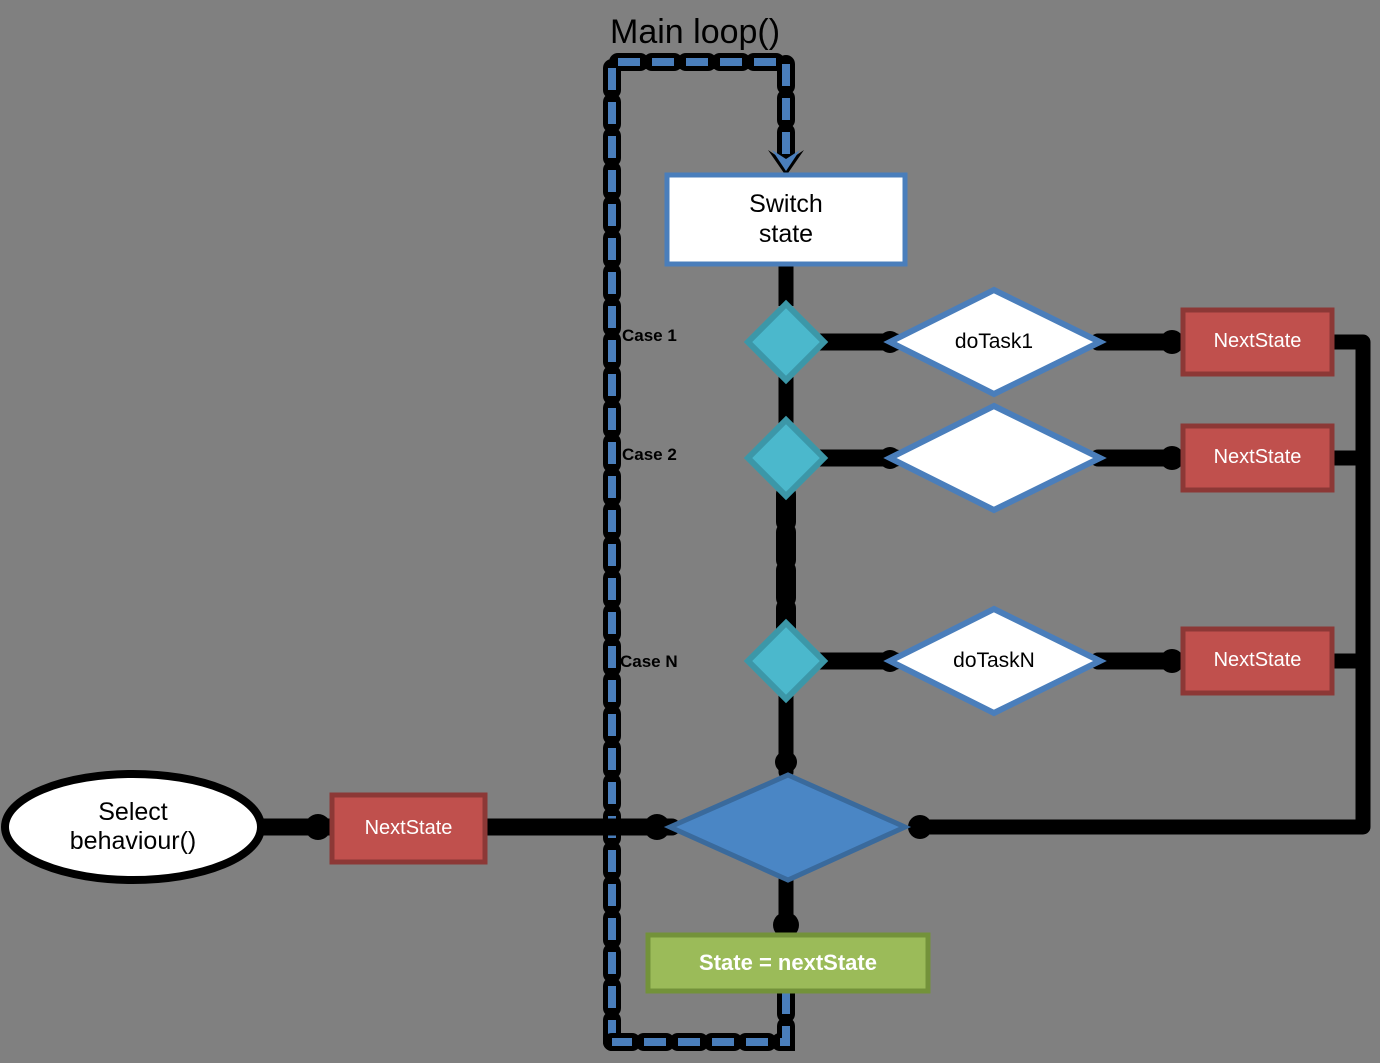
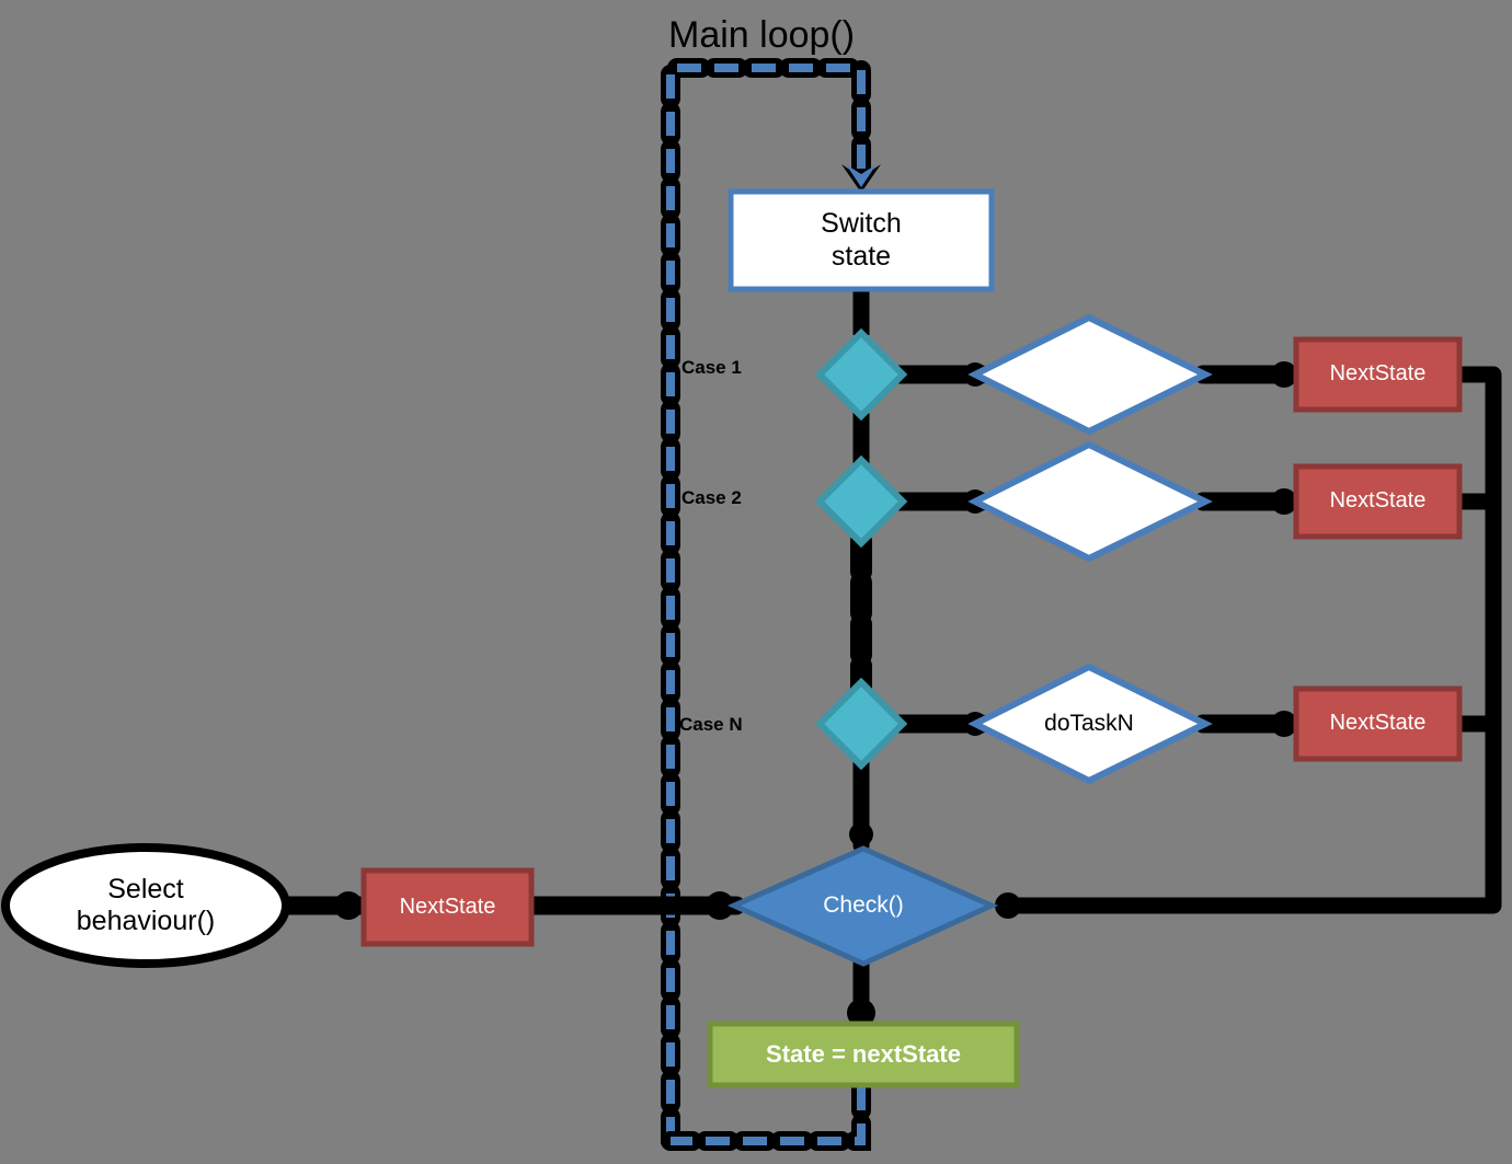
  Main loop()
  Switch
  state
  Case 1
  Case 2
  Case N
- doTask1
  doTaskN
  NextState
  NextState
  NextState
  Select
  behaviour()
  NextState
+ Check()
  State = nextState
